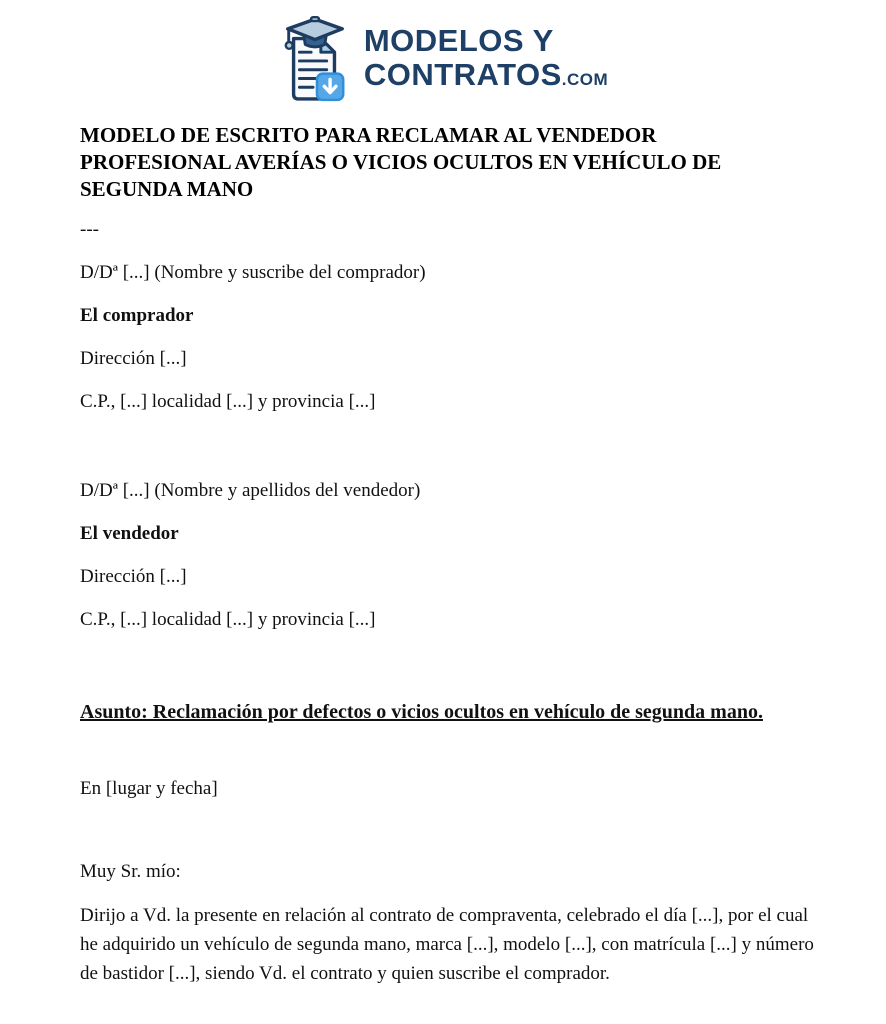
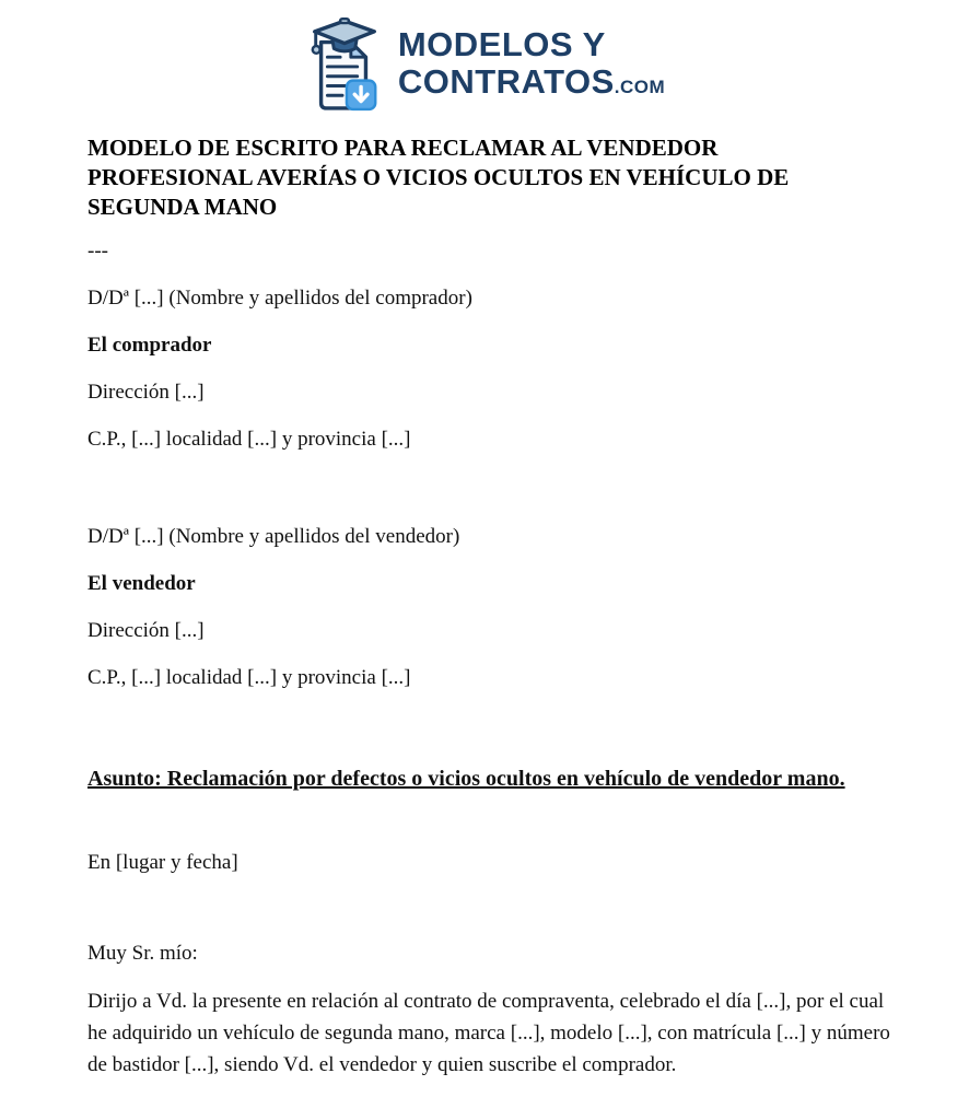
  MODELOS Y
  CONTRATOS.COM
  MODELO DE ESCRITO PARA RECLAMAR AL VENDEDOR PROFESIONAL AVERÍAS O VICIOS OCULTOS EN VEHÍCULO DE SEGUNDA MANO
  ---
- D/Dª [...] (Nombre y suscribe del comprador)
+ D/Dª [...] (Nombre y apellidos del comprador)
  El comprador
  Dirección [...]
  C.P., [...] localidad [...] y provincia [...]
  D/Dª [...] (Nombre y apellidos del vendedor)
  El vendedor
  Dirección [...]
  C.P., [...] localidad [...] y provincia [...]
- Asunto: Reclamación por defectos o vicios ocultos en vehículo de segunda mano.
+ Asunto: Reclamación por defectos o vicios ocultos en vehículo de vendedor mano.
  En [lugar y fecha]
  Muy Sr. mío:
- Dirijo a Vd. la presente en relación al contrato de compraventa, celebrado el día [...], por el cual he adquirido un vehículo de segunda mano, marca [...], modelo [...], con matrícula [...] y número de bastidor [...], siendo Vd. el contrato y quien suscribe el comprador.
+ Dirijo a Vd. la presente en relación al contrato de compraventa, celebrado el día [...], por el cual he adquirido un vehículo de segunda mano, marca [...], modelo [...], con matrícula [...] y número de bastidor [...], siendo Vd. el vendedor y quien suscribe el comprador.
